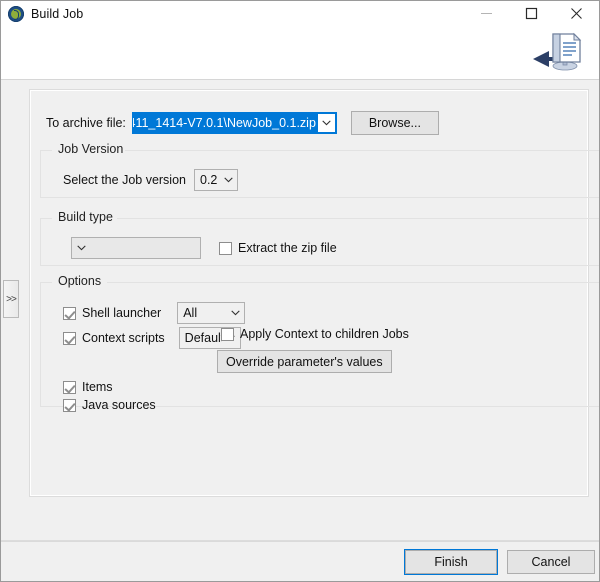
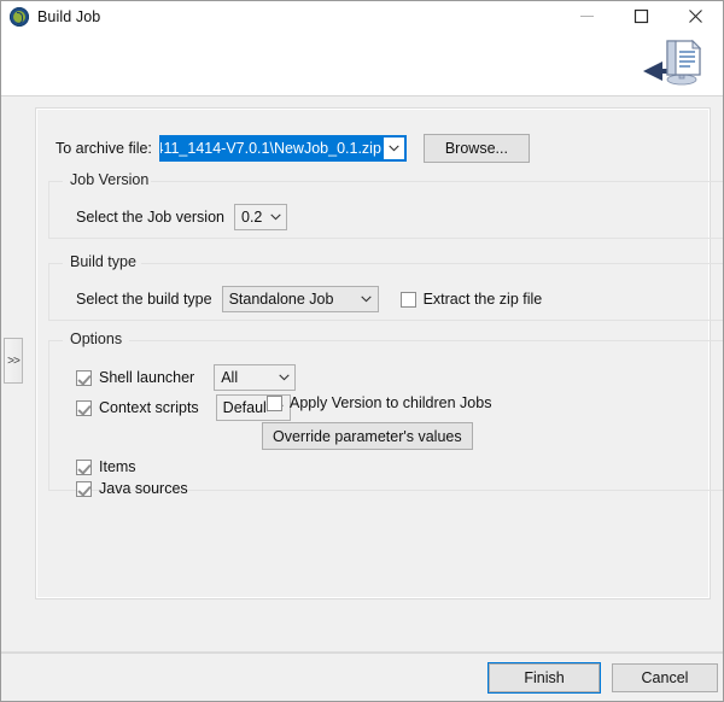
  Build Job
  >>
  To archive file:
  411_1414-V7.0.1\NewJob_0.1.zip
  Browse...
  Job Version
  Select the Job version
  0.2
  Build type
+ Select the build type
+ Standalone Job
  Extract the zip file
  Options
  Shell launcher
  All
  Context scripts
  Defaul
- Apply Context to children Jobs
+ Apply Version to children Jobs
  Override parameter's values
  Items
  Java sources
  Finish
  Cancel
